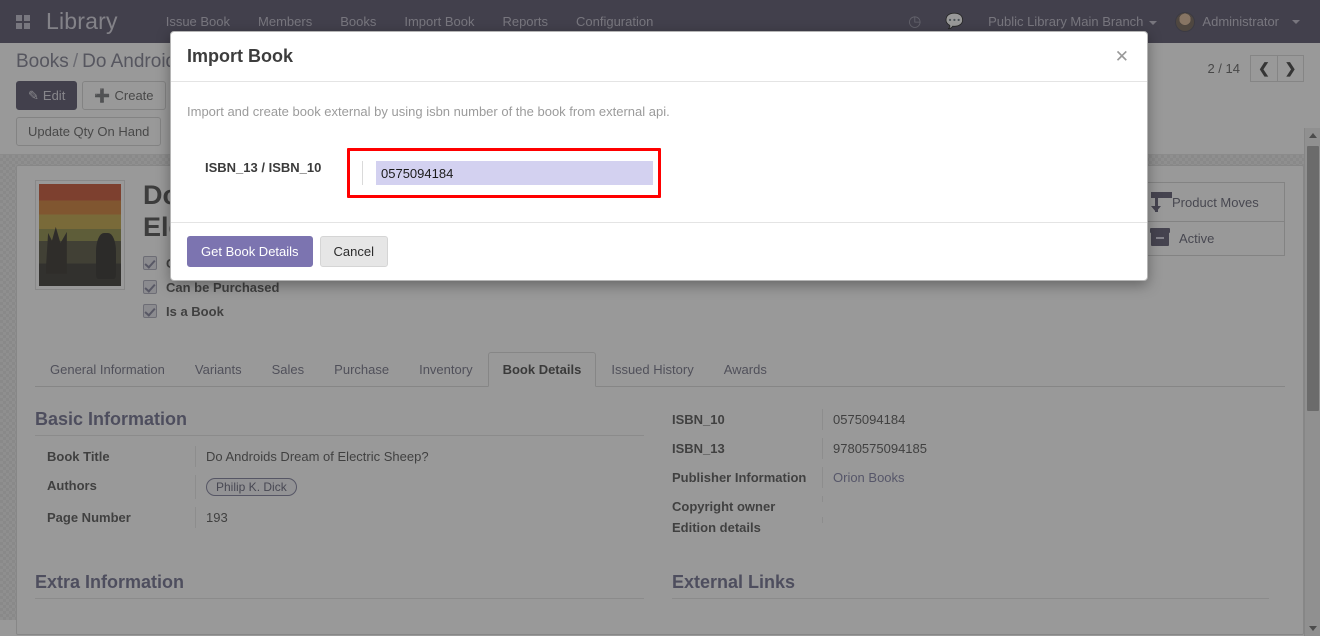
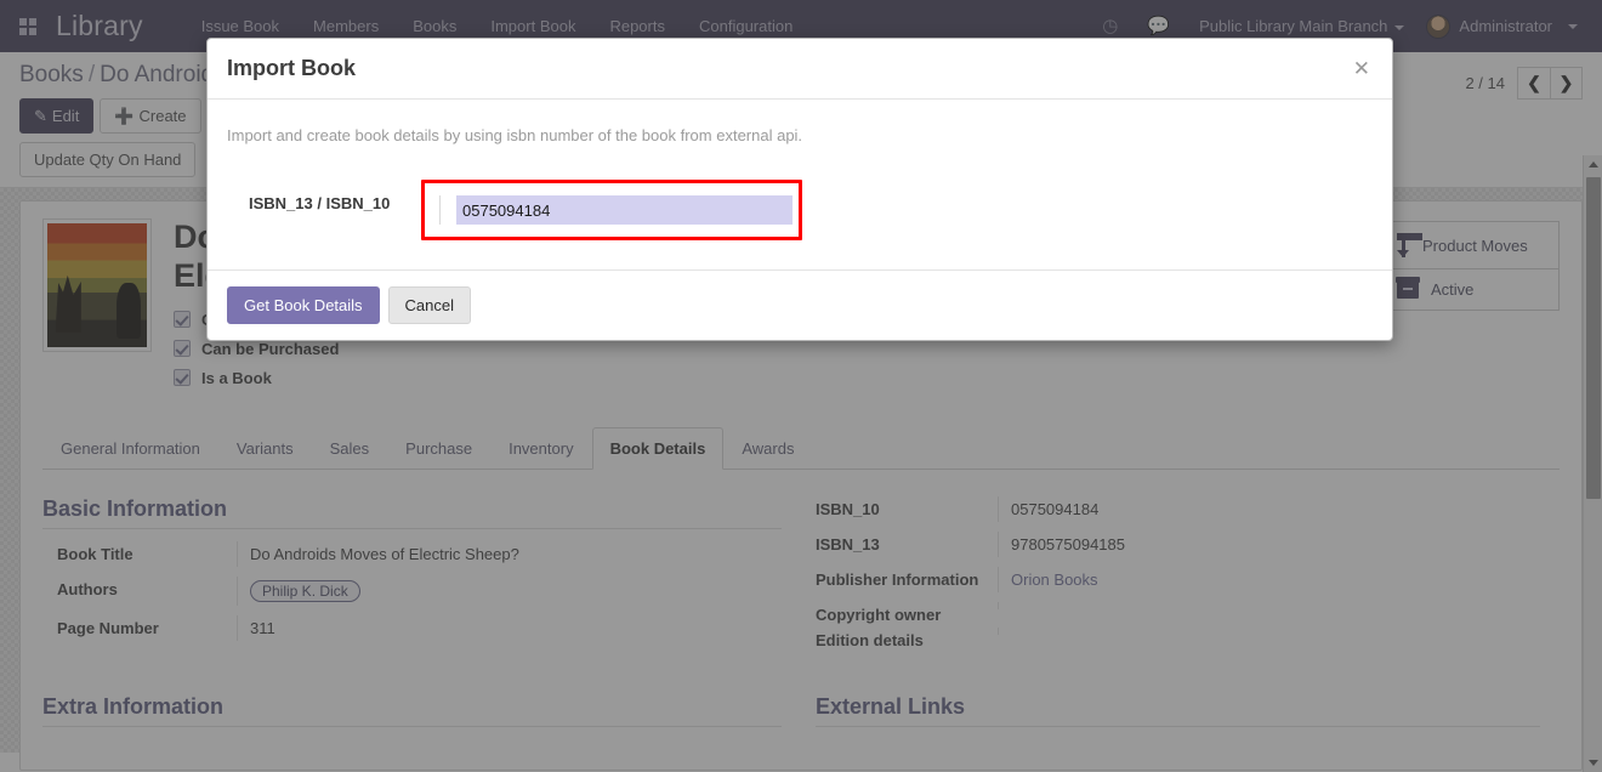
  Library
  Issue Book
  Members
  Books
  Import Book
  Reports
  Configuration
  ◷
  💬
  Public Library Main Branch
  Administrator
  Books / Do Androi
  ✎ Edit
  ➕ Create
  2 / 14
  ❮
  ❯
  Update Qty On Hand
  Product Moves
  Active
  Can be Purchased
  Is a Book
  General Information
  Variants
  Sales
  Purchase
  Inventory
  Book Details
- Issued History
  Awards
  Basic Information
  Book Title
- Do Androids Dream of Electric Sheep?
+ Do Androids Moves of Electric Sheep?
  Authors
  Philip K. Dick
  Page Number
- 193
+ 311
  ISBN_10
  0575094184
  ISBN_13
  9780575094185
  Publisher Information
  Orion Books
  Copyright owner
  Edition details
  Extra Information
  External Links
  Import Book
  ✕
- Import and create book external by using isbn number of the book from external api.
+ Import and create book details by using isbn number of the book from external api.
  ISBN_13 / ISBN_10
  0575094184
  Get Book Details
  Cancel
